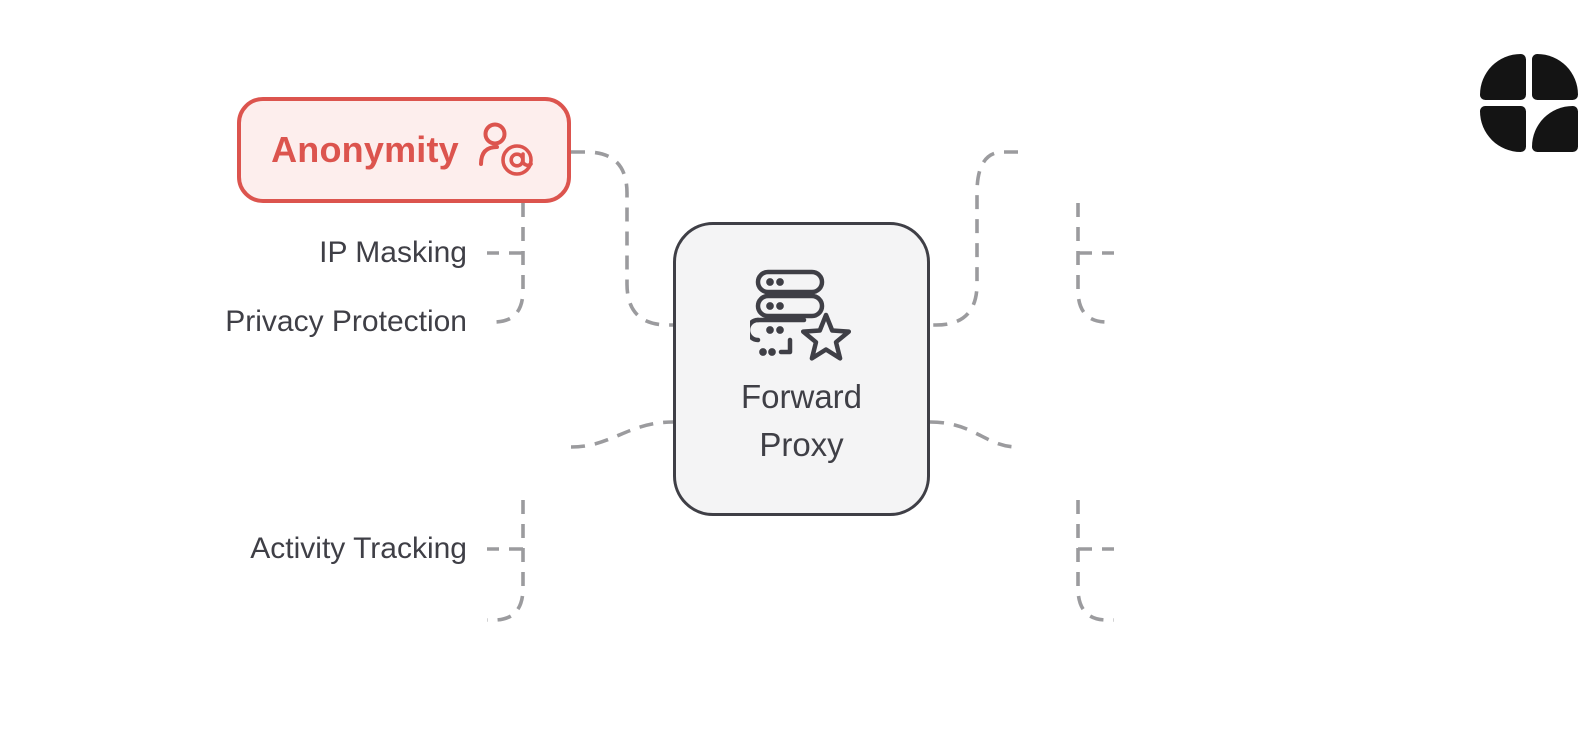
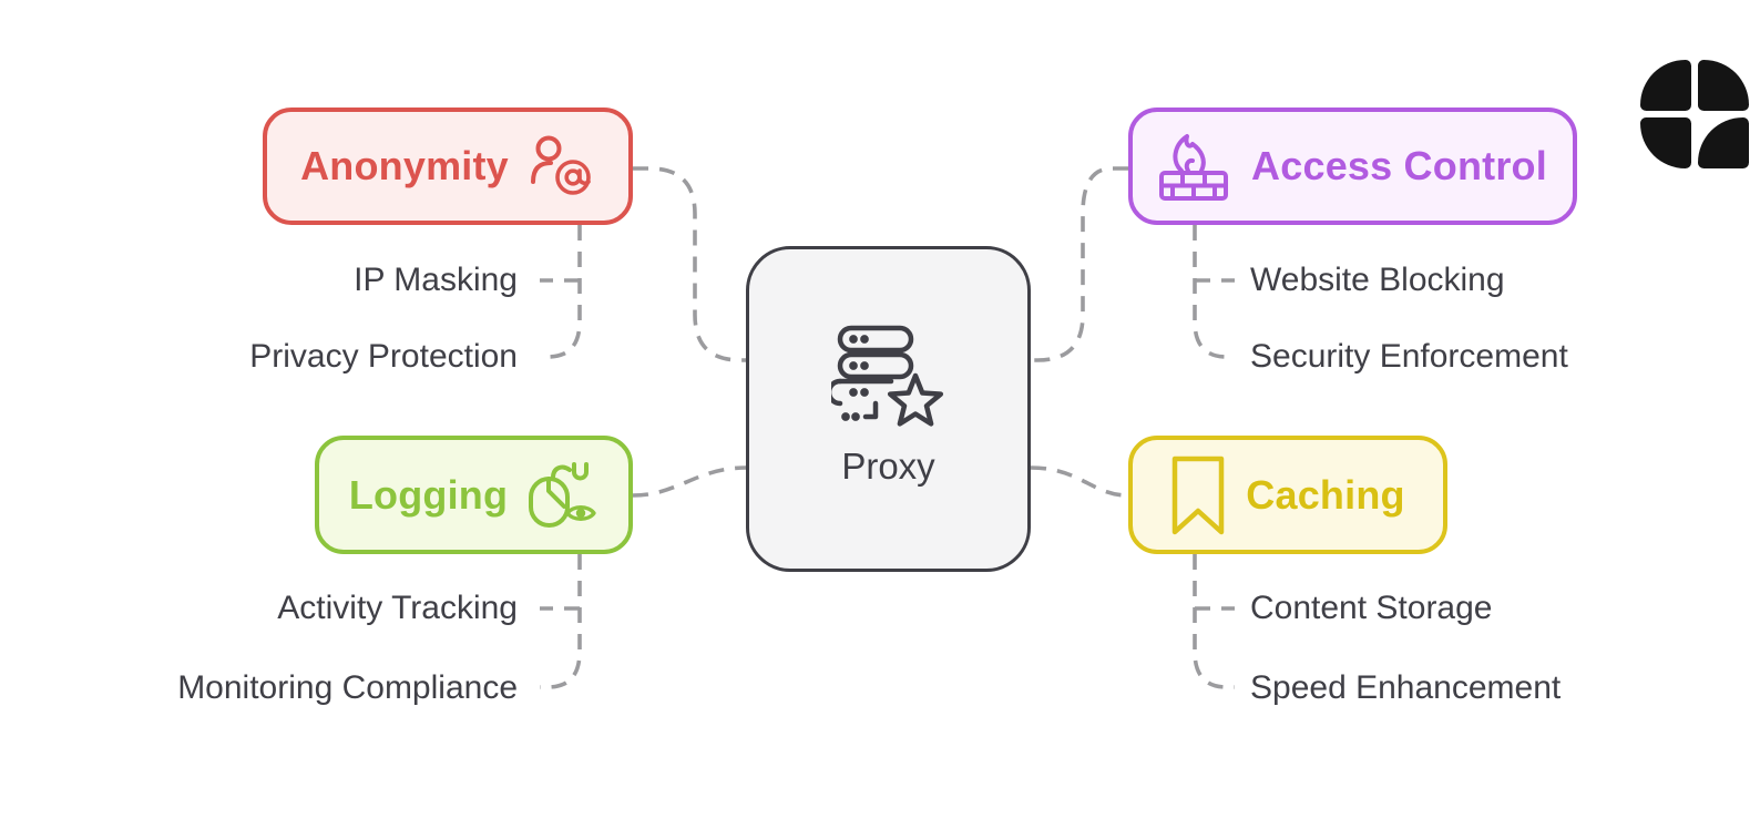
- Forward
  Proxy
  Anonymity
+ Access Control
+ Logging
+ Caching
  IP Masking
  Privacy Protection
+ Website Blocking
+ Security Enforcement
  Activity Tracking
+ Monitoring Compliance
+ Content Storage
+ Speed Enhancement
